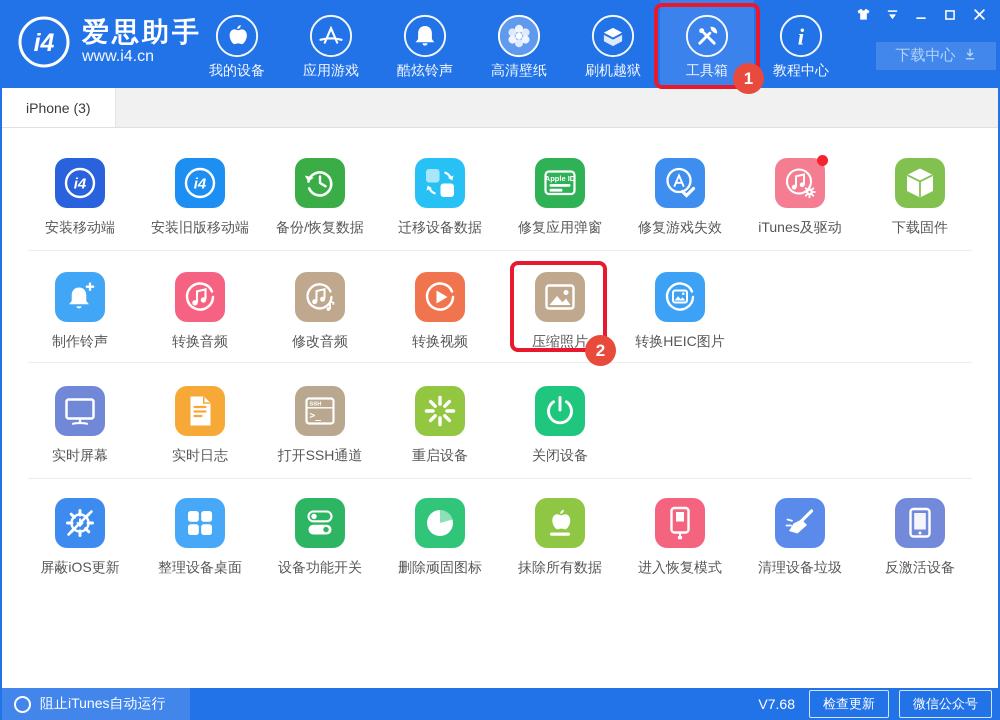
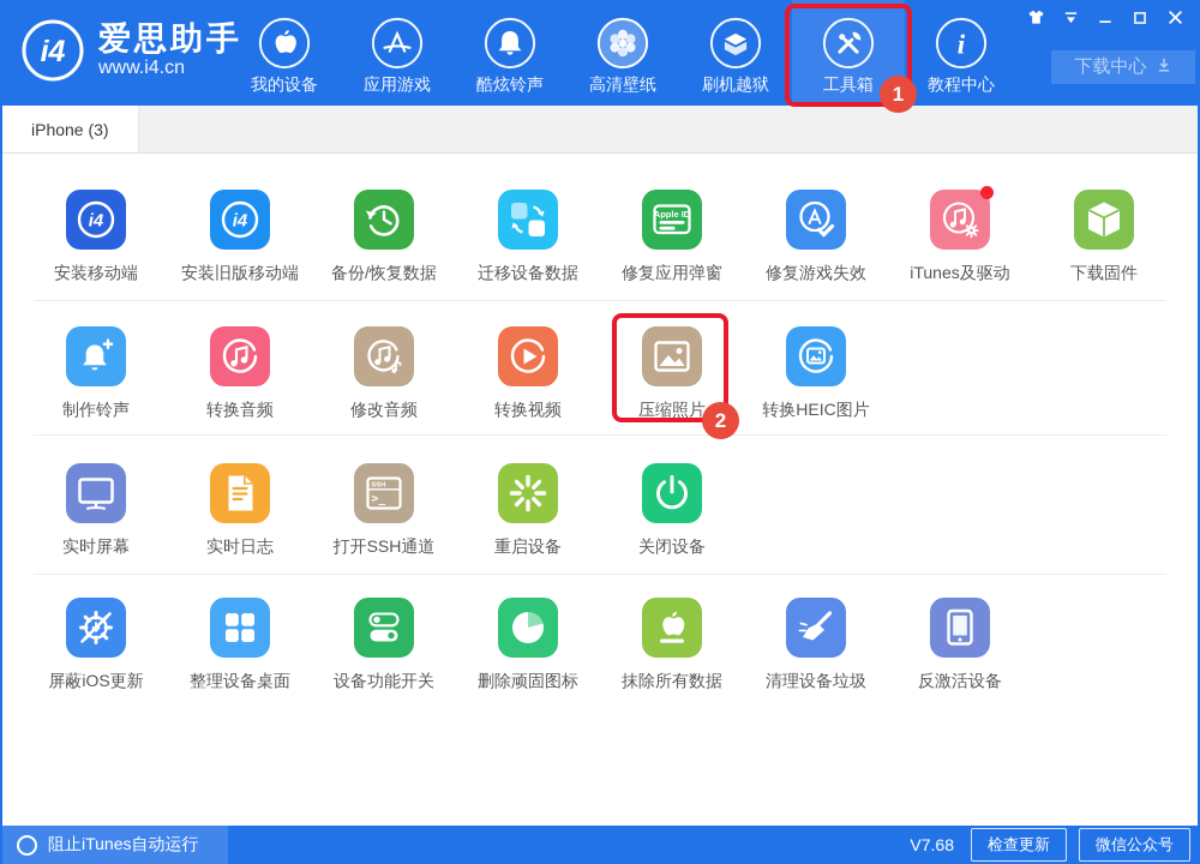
  i4
  爱思助手
  www.i4.cn
  我的设备
  应用游戏
  酷炫铃声
  高清壁纸
  刷机越狱
  工具箱
  i
  教程中心
  下载中心
  iPhone (3)
  i4
  安装移动端
  i4
  安装旧版移动端
  备份/恢复数据
  迁移设备数据
  Apple ID
  修复应用弹窗
  修复游戏失效
  iTunes及驱动
  下载固件
  制作铃声
  转换音频
  修改音频
  转换视频
  压缩照片
  转换HEIC图片
  实时屏幕
  实时日志
  >_
  打开SSH通道
  重启设备
  关闭设备
  屏蔽iOS更新
  整理设备桌面
  设备功能开关
  删除顽固图标
  抹除所有数据
- 进入恢复模式
  清理设备垃圾
  反激活设备
  1
  2
  阻止iTunes自动运行
  V7.68
  检查更新
  微信公众号
